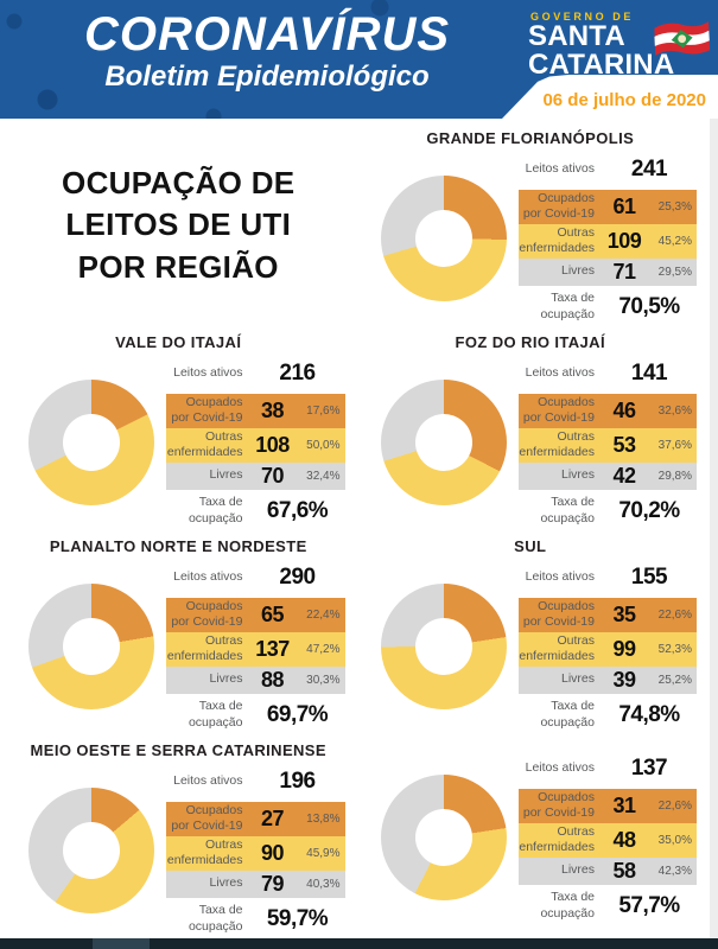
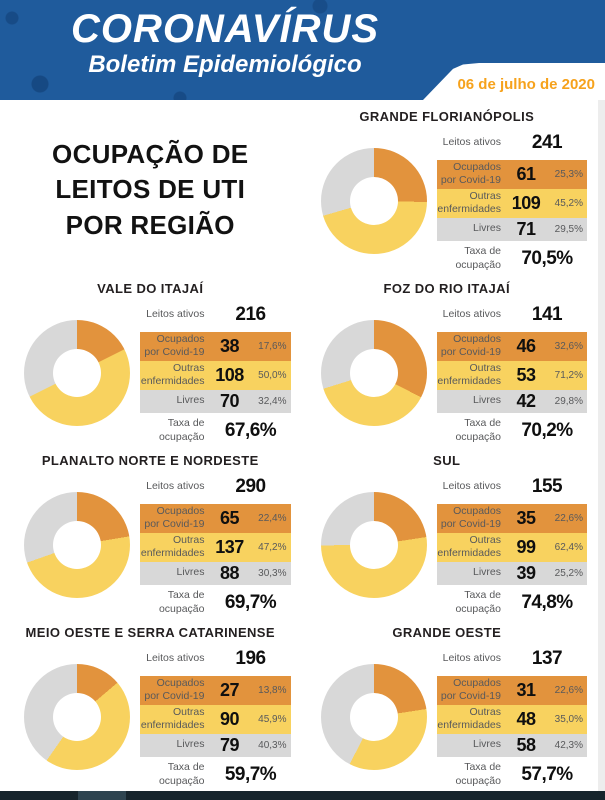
  CORONAVÍRUS
  Boletim Epidemiológico
- GOVERNO DE
- SANTA
- CATARINA
  06 de julho de 2020
  OCUPAÇÃO DE LEITOS DE UTI POR REGIÃO
  GRANDE FLORIANÓPOLIS
  Leitos ativos
  241
  Ocupados por Covid-19
  61
  25,3%
  Outras enfermidades
  109
  45,2%
  Livres
  71
  29,5%
  Taxa de ocupação
  70,5%
  VALE DO ITAJAÍ
  Leitos ativos
  216
  Ocupados por Covid-19
  38
  17,6%
  Outras enfermidades
  108
  50,0%
  Livres
  70
  32,4%
  Taxa de ocupação
  67,6%
  FOZ DO RIO ITAJAÍ
  Leitos ativos
  141
  Ocupados por Covid-19
  46
  32,6%
  Outras enfermidades
  53
- 37,6%
+ 71,2%
  Livres
  42
  29,8%
  Taxa de ocupação
  70,2%
  PLANALTO NORTE E NORDESTE
  Leitos ativos
  290
  Ocupados por Covid-19
  65
  22,4%
  Outras enfermidades
  137
  47,2%
  Livres
  88
  30,3%
  Taxa de ocupação
  69,7%
  SUL
  Leitos ativos
  155
  Ocupados por Covid-19
  35
  22,6%
  Outras enfermidades
  99
- 52,3%
+ 62,4%
  Livres
  39
  25,2%
  Taxa de ocupação
  74,8%
  MEIO OESTE E SERRA CATARINENSE
  Leitos ativos
  196
  Ocupados por Covid-19
  27
  13,8%
  Outras enfermidades
  90
  45,9%
  Livres
  79
  40,3%
  Taxa de ocupação
  59,7%
+ GRANDE OESTE
  Leitos ativos
  137
  Ocupados por Covid-19
  31
  22,6%
  Outras enfermidades
  48
  35,0%
  Livres
  58
  42,3%
  Taxa de ocupação
  57,7%
